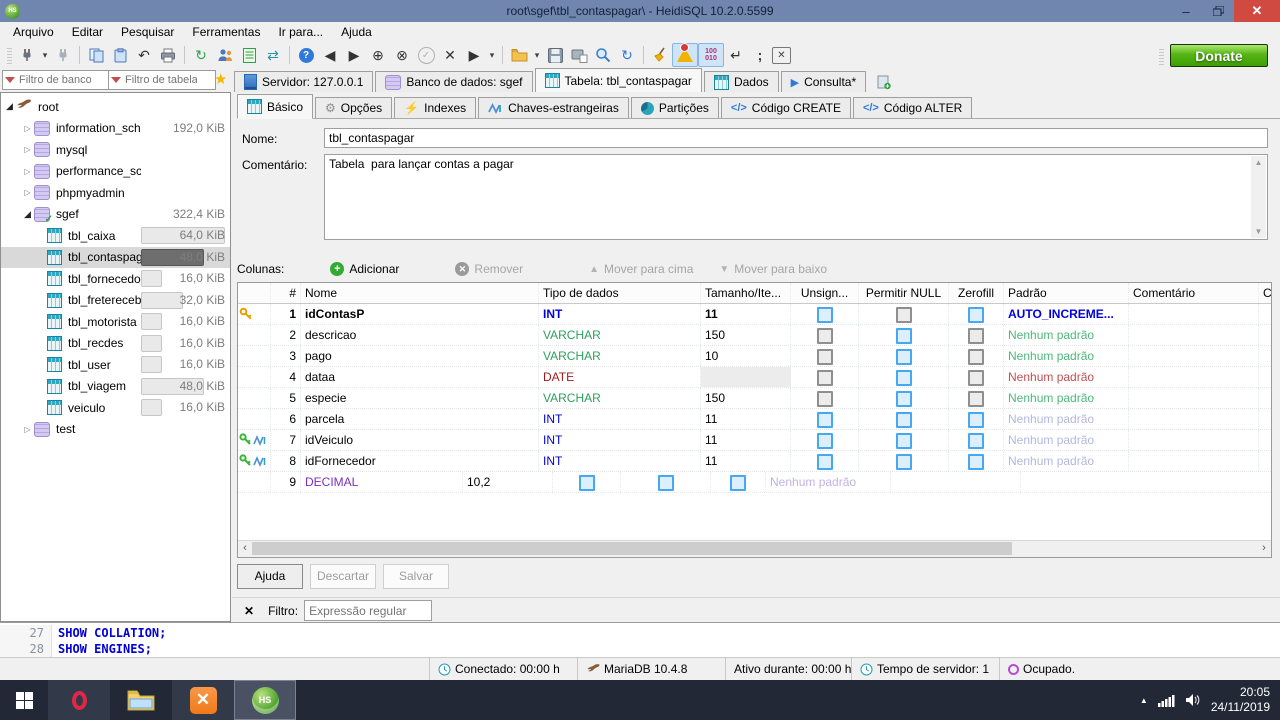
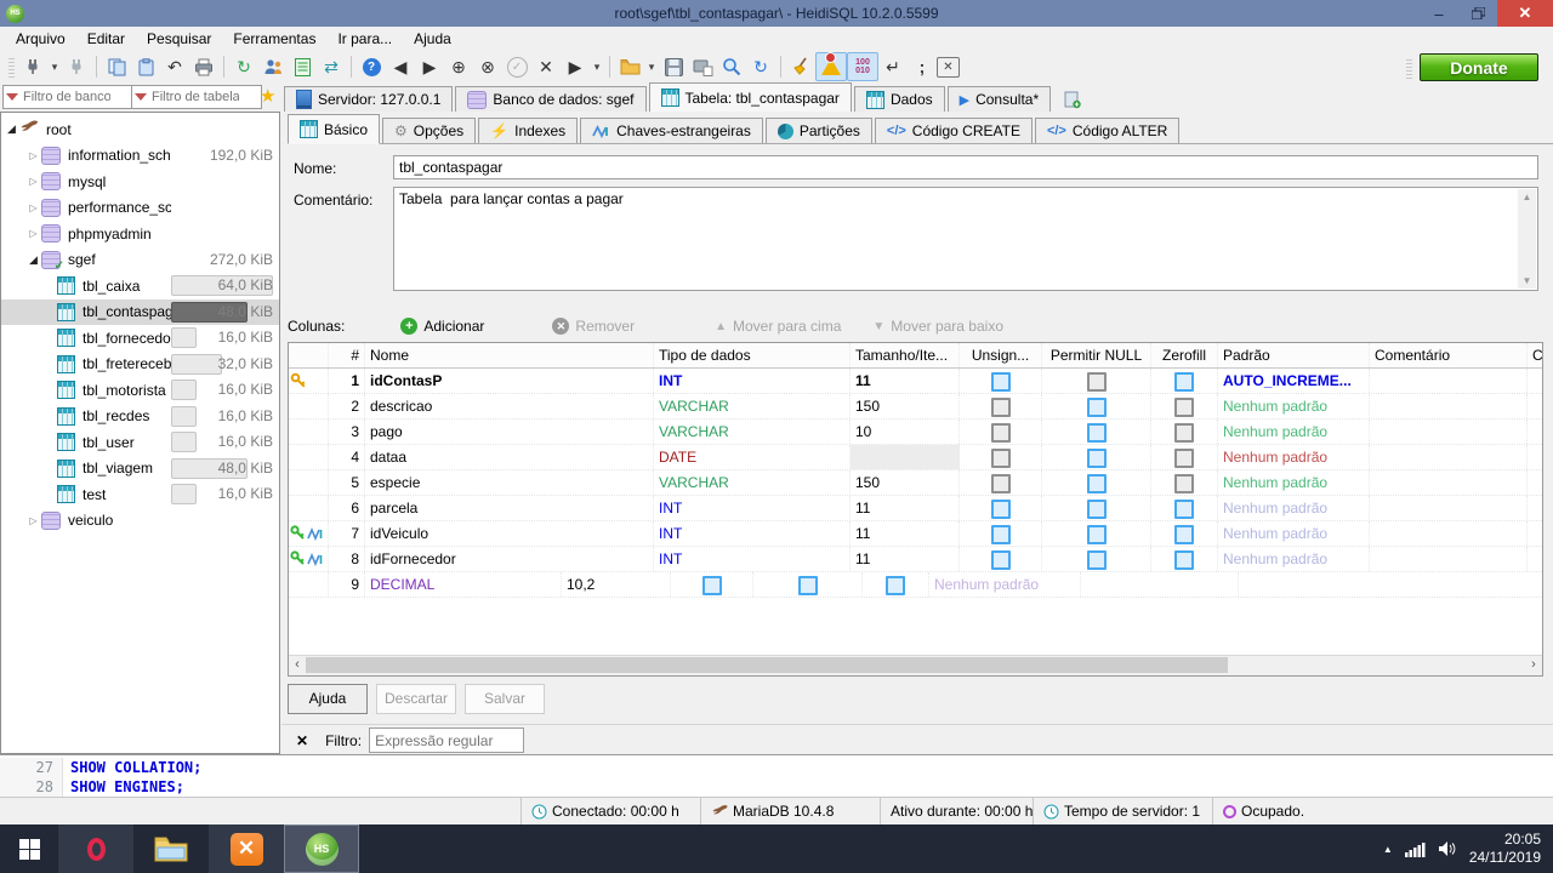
  root\sgef\tbl_contaspagar\ - HeidiSQL 10.2.0.5599
  –
  ✕
  Arquivo
  Editar
  Pesquisar
  Ferramentas
  Ir para...
  Ajuda
  ▾
  ↶
  ↻
  ⇄
  ?
  ◀
  ▶
  ⊕
  ⊗
  ✓
  ✕
  ▶
  ▾
  ▾
  ↻
  ↵
  ;
  ✕
  Donate
  Filtro de banco
  Filtro de tabela
  ★
  Servidor: 127.0.0.1
  Banco de dados: sgef
  Tabela: tbl_contaspagar
  Dados
  ▶
  Consulta*
  ◢
  root
  ▷
  information_sch
  192,0 KiB
  ▷
  mysql
  ▷
  performance_sc
  ▷
  phpmyadmin
  ◢
  ✓
  sgef
- 322,4 KiB
+ 272,0 KiB
  tbl_caixa
  64,0 KiB
  tbl_contaspag
  48,0 KiB
  tbl_fornecedo
  16,0 KiB
  tbl_fretereceb
  32,0 KiB
  tbl_motorista
  16,0 KiB
  tbl_recdes
  16,0 KiB
  tbl_user
  16,0 KiB
  tbl_viagem
  48,0 KiB
- veiculo
+ test
  16,0 KiB
  ▷
- test
+ veiculo
  Básico
  ⚙
  Opções
  ⚡
  Indexes
  Chaves-estrangeiras
  Partições
  </>
  Código CREATE
  </>
  Código ALTER
  Nome:
  tbl_contaspagar
  Comentário:
  Tabela para lançar contas a pagar
  ▲
  ▼
  Colunas:
  +
  Adicionar
  ✕
  Remover
  ▲
  Mover para cima
  ▼
  Mover para baixo
  #
  Nome
  Tipo de dados
  Tamanho/Ite...
  Unsign...
  Permitir NULL
  Zerofill
  Padrão
  Comentário
  C
  1
  idContasP
  INT
  11
  AUTO_INCREME...
  2
  descricao
  VARCHAR
  150
  Nenhum padrão
  3
  pago
  VARCHAR
  10
  Nenhum padrão
  4
  dataa
  DATE
  Nenhum padrão
  5
  especie
  VARCHAR
  150
  Nenhum padrão
  6
  parcela
  INT
  11
  Nenhum padrão
  7
  idVeiculo
  INT
  11
  Nenhum padrão
  8
  idFornecedor
  INT
  11
  Nenhum padrão
  9
  DECIMAL
  10,2
  Nenhum padrão
  ‹
  ›
  Ajuda
  Descartar
  Salvar
  ✕
  Filtro:
  Expressão regular
  27
  SHOW COLLATION;
  28
  SHOW ENGINES;
  Conectado: 00:00 h
  MariaDB 10.4.8
  Ativo durante: 00:00 h
  Tempo de servidor: 1
  Ocupado.
  ✕
  HS
  ▲
  20:05
  24/11/2019
